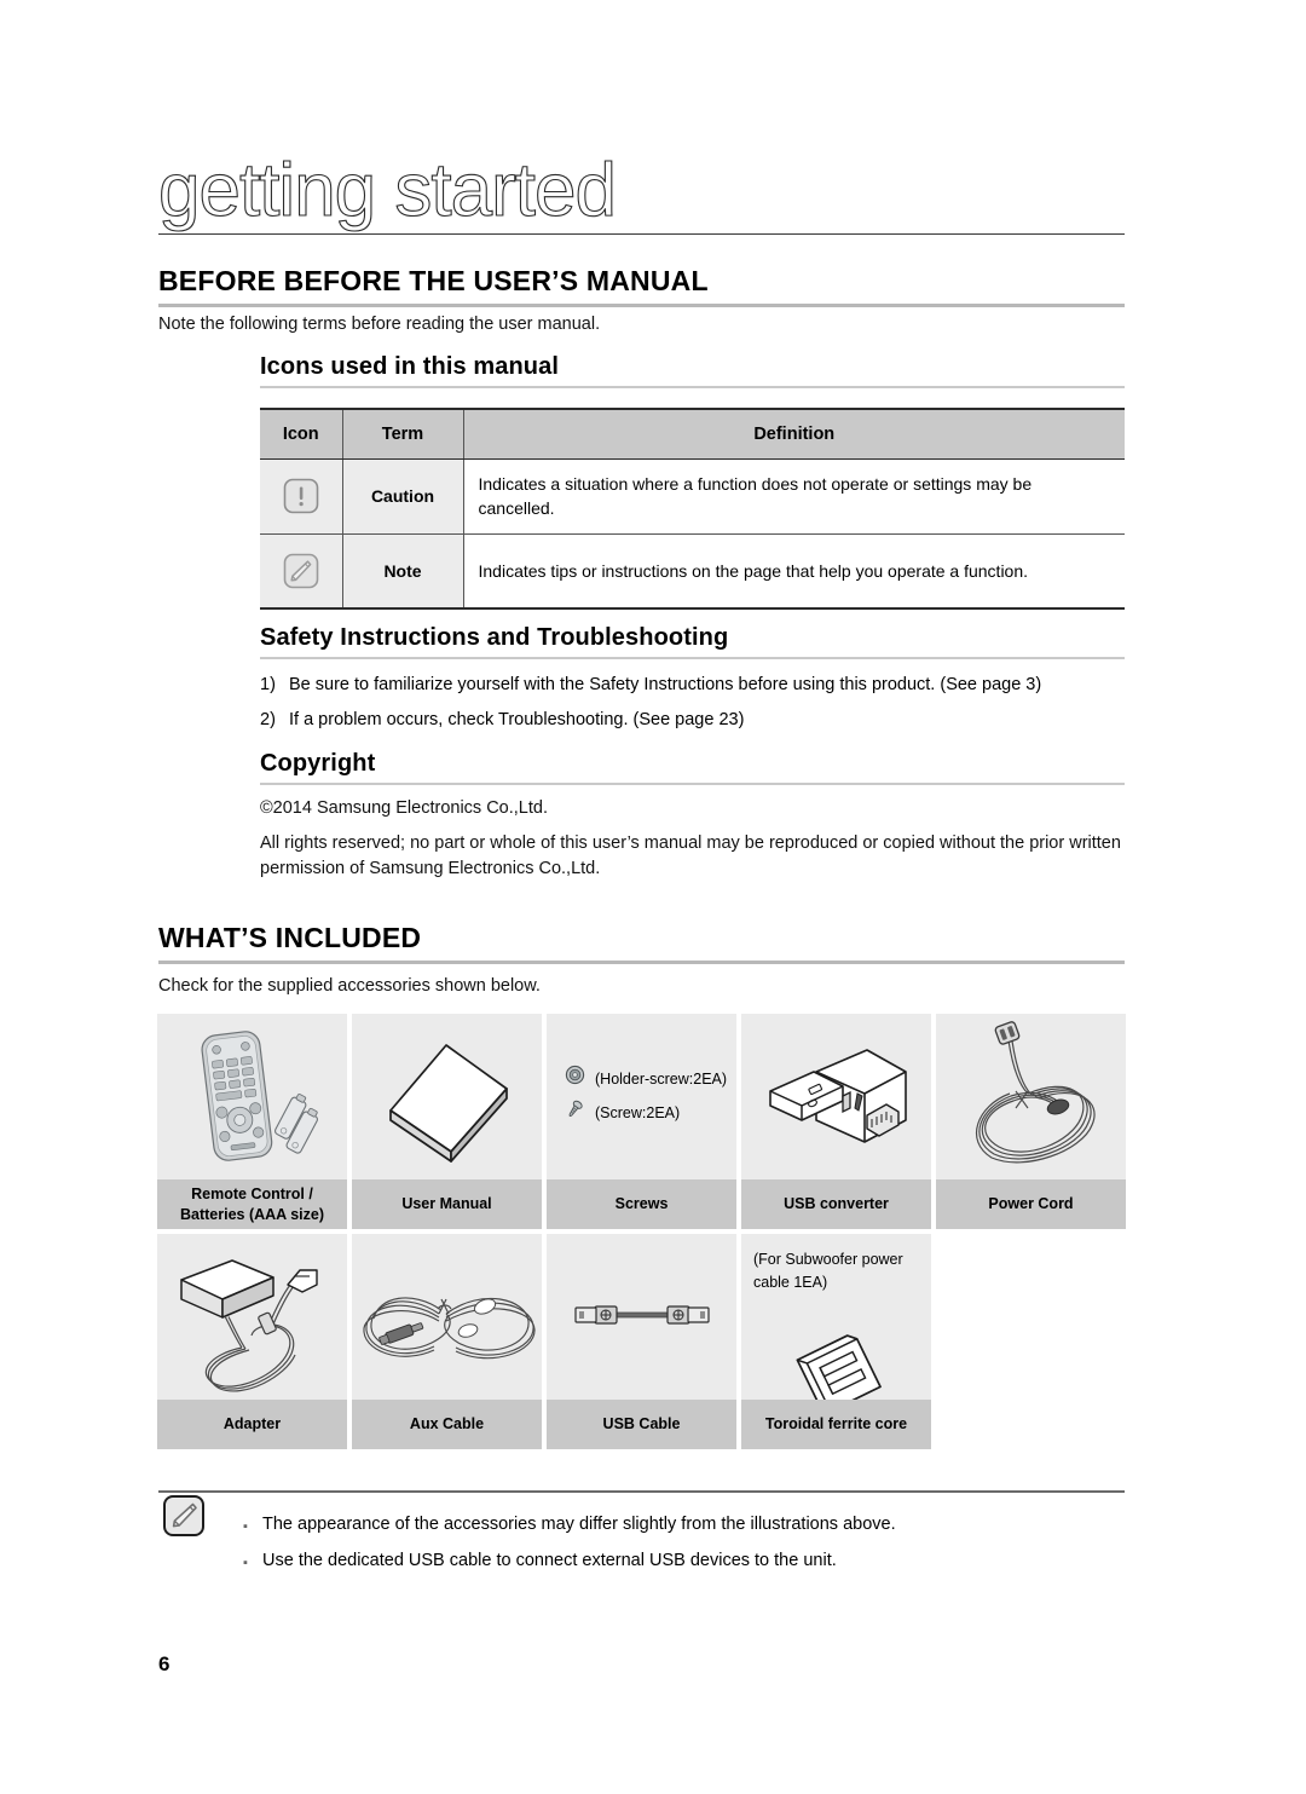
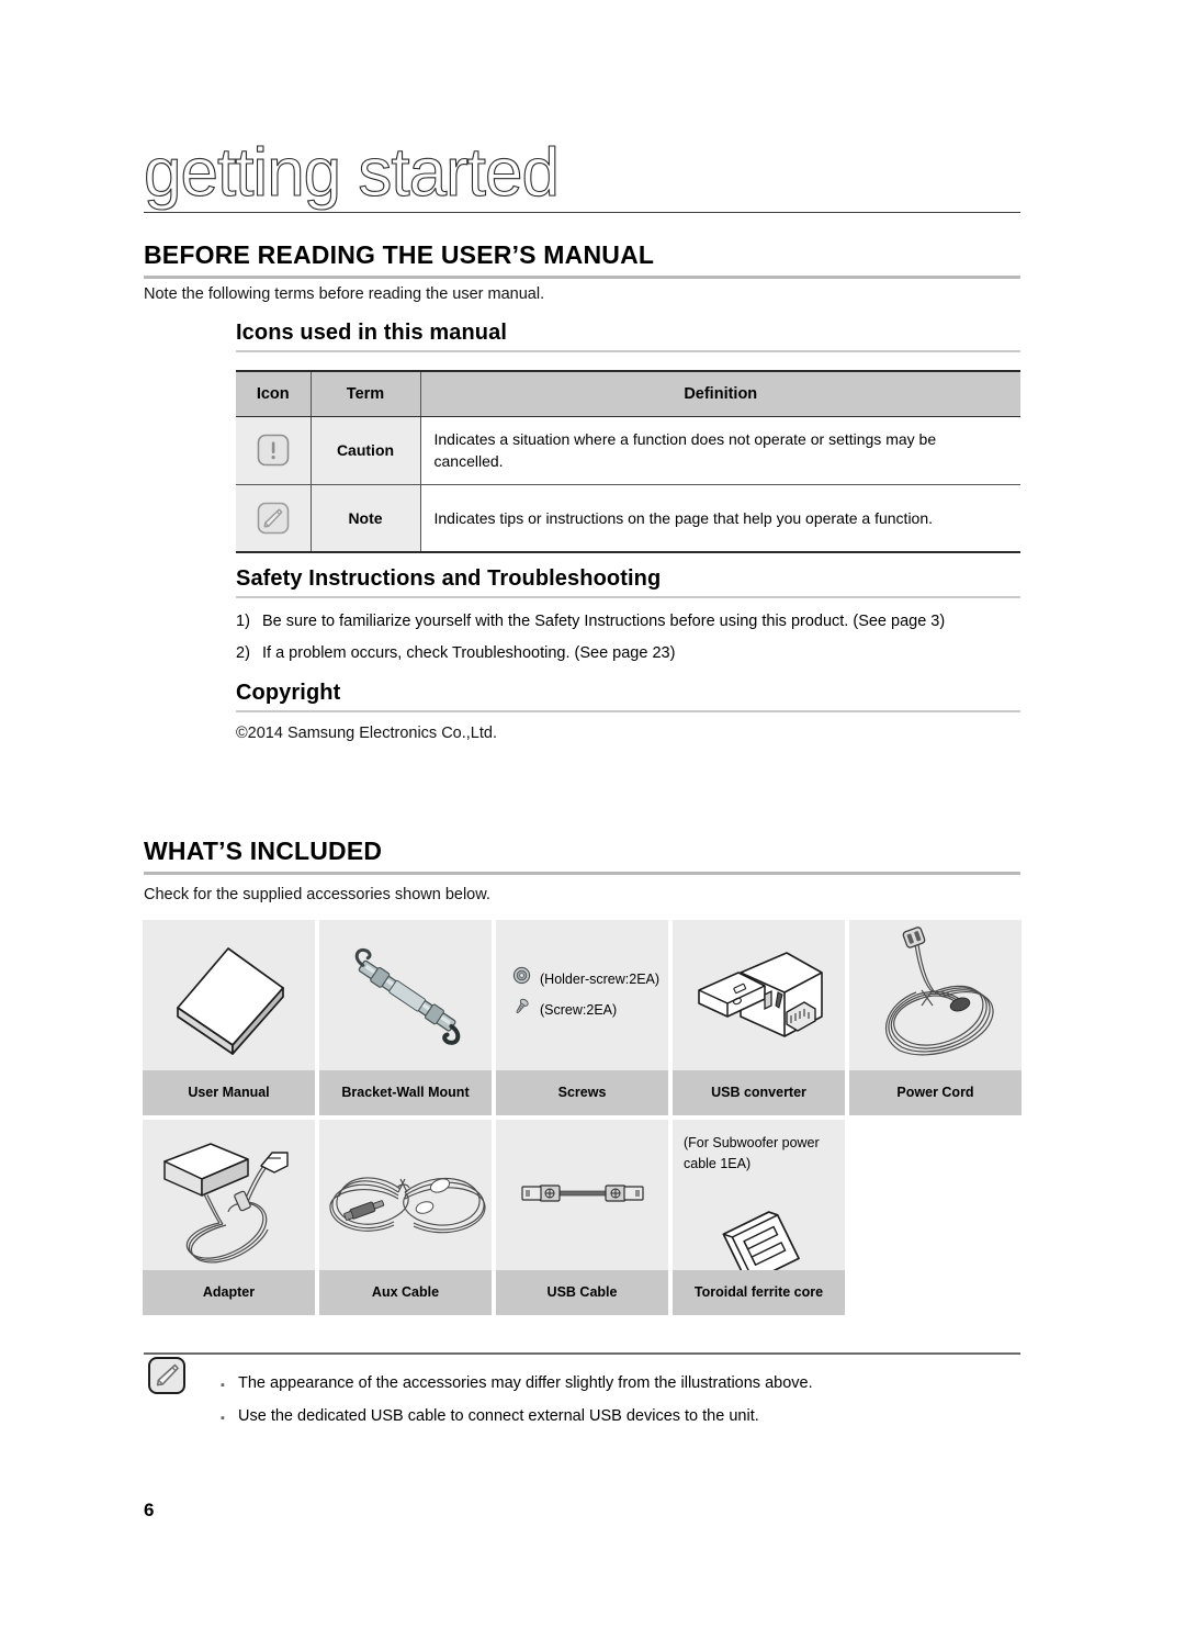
  getting started
- BEFORE BEFORE THE USER’S MANUAL
+ BEFORE READING THE USER’S MANUAL
  Note the following terms before reading the user manual.
  Icons used in this manual
  Icon	Term	Definition
  	Caution	Indicates a situation where a function does not operate or settings may be cancelled.
  	Note	Indicates tips or instructions on the page that help you operate a function.
  Safety Instructions and Troubleshooting
  1)
  Be sure to familiarize yourself with the Safety Instructions before using this product. (See page 3)
  2)
  If a problem occurs, check Troubleshooting. (See page 23)
  Copyright
  ©2014 Samsung Electronics Co.,Ltd.
- All rights reserved; no part or whole of this user’s manual may be reproduced or copied without the prior written permission of Samsung Electronics Co.,Ltd.
  WHAT’S INCLUDED
  Check for the supplied accessories shown below.
- Remote Control /
- Batteries (AAA size)
  User Manual
+ Bracket-Wall Mount
  (Holder-screw:2EA)
  (Screw:2EA)
  Screws
  USB converter
  Power Cord
  Adapter
  Aux Cable
  USB Cable
  (For Subwoofer power cable 1EA)
  Toroidal ferrite core
  ▪
  The appearance of the accessories may differ slightly from the illustrations above.
  ▪
  Use the dedicated USB cable to connect external USB devices to the unit.
  6
